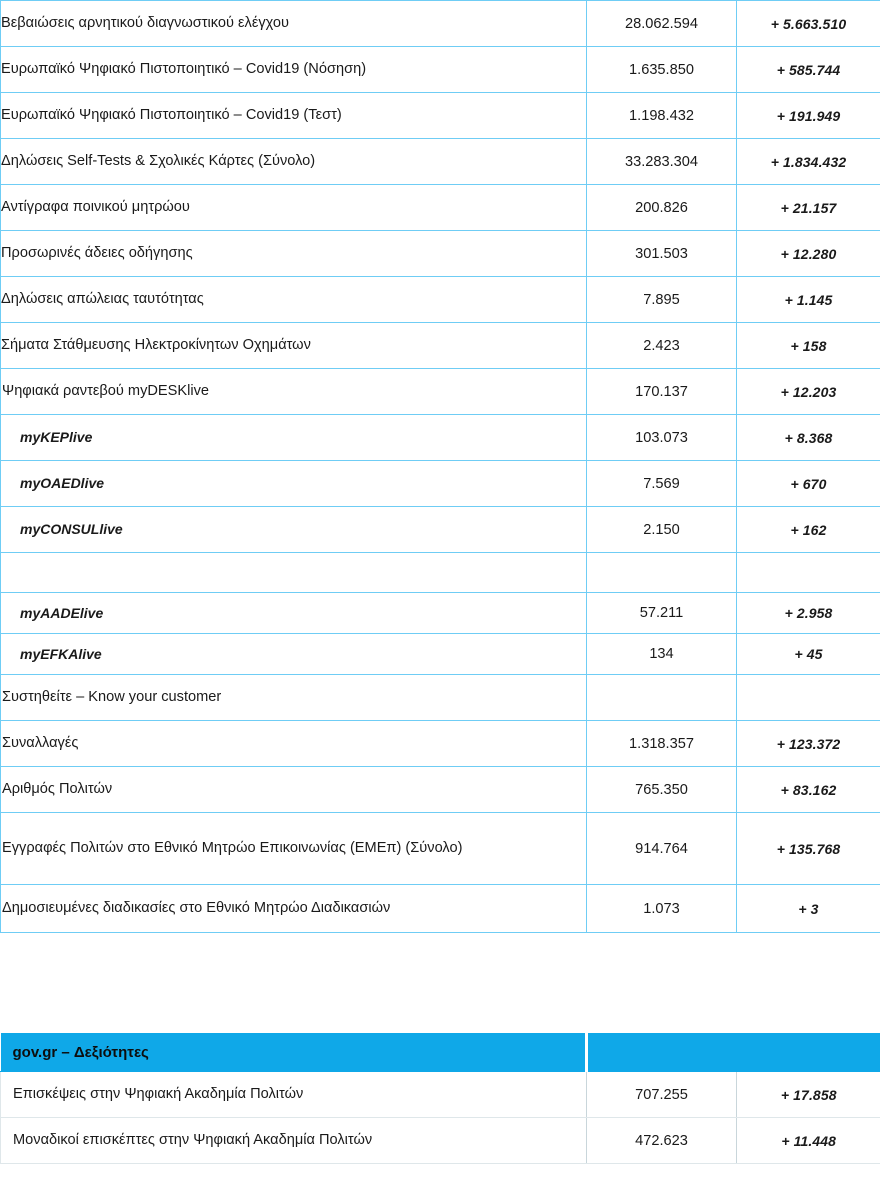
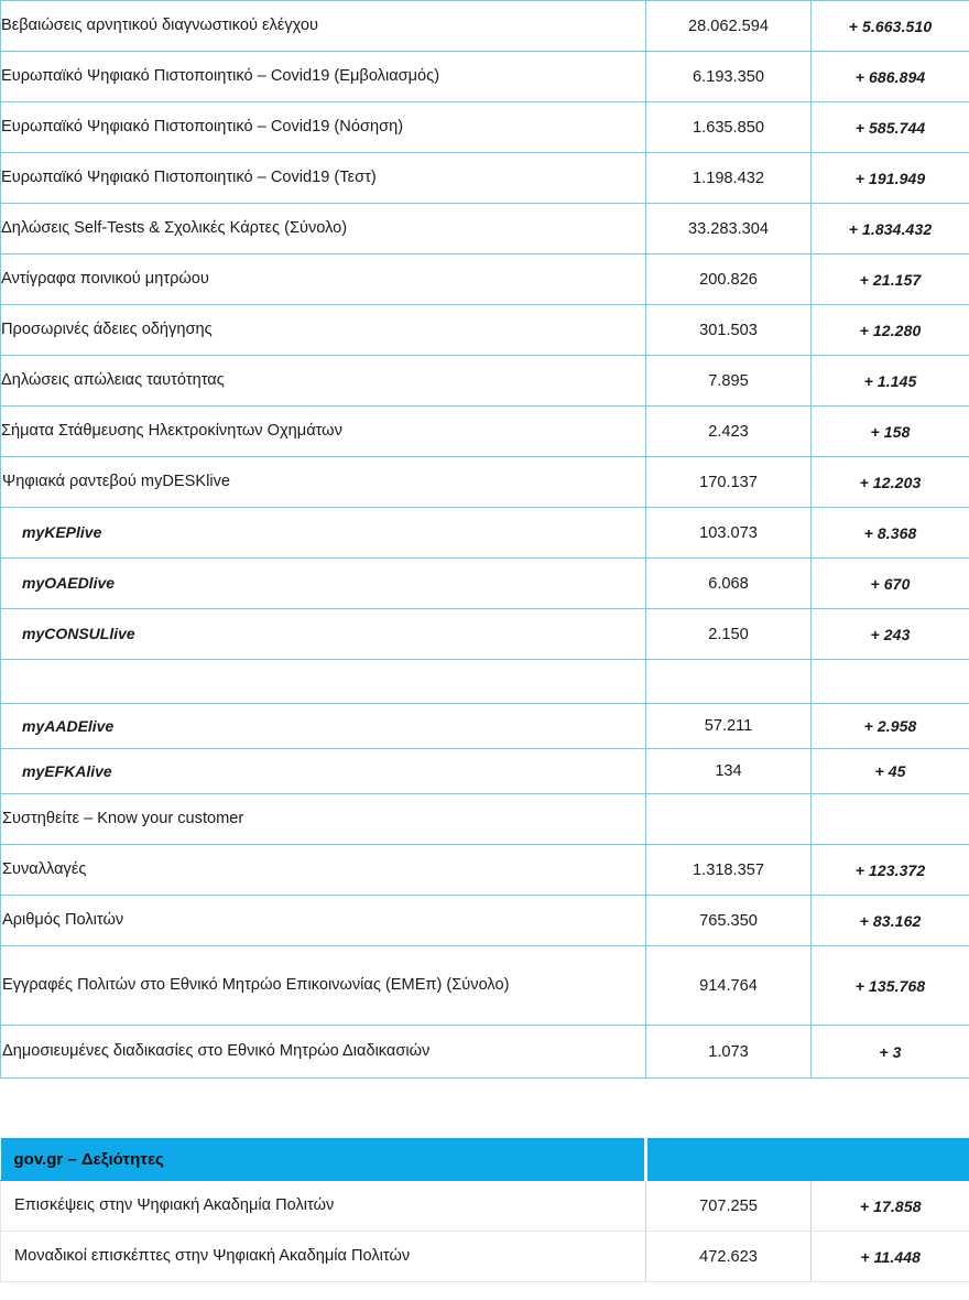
  Βεβαιώσεις αρνητικού διαγνωστικού ελέγχου	28.062.594	+ 5.663.510
+ Ευρωπαϊκό Ψηφιακό Πιστοποιητικό – Covid19 (Εμβολιασμός)	6.193.350	+ 686.894
  Ευρωπαϊκό Ψηφιακό Πιστοποιητικό – Covid19 (Νόσηση)	1.635.850	+ 585.744
  Ευρωπαϊκό Ψηφιακό Πιστοποιητικό – Covid19 (Τεστ)	1.198.432	+ 191.949
  Δηλώσεις Self-Tests & Σχολικές Κάρτες (Σύνολο)	33.283.304	+ 1.834.432
  Αντίγραφα ποινικού μητρώου	200.826	+ 21.157
  Προσωρινές άδειες οδήγησης	301.503	+ 12.280
  Δηλώσεις απώλειας ταυτότητας	7.895	+ 1.145
  Σήματα Στάθμευσης Ηλεκτροκίνητων Οχημάτων	2.423	+ 158
  Ψηφιακά ραντεβού myDESKlive	170.137	+ 12.203
  myKEPlive	103.073	+ 8.368
- myOAEDlive	7.569	+ 670
+ myOAEDlive	6.068	+ 670
- myCONSULlive	2.150	+ 162
+ myCONSULlive	2.150	+ 243
  myAADElive	57.211	+ 2.958
  myEFKAlive	134	+ 45
  Συστηθείτε – Know your customer
  Συναλλαγές	1.318.357	+ 123.372
  Αριθμός Πολιτών	765.350	+ 83.162
  Εγγραφές Πολιτών στο Εθνικό Μητρώο Επικοινωνίας (ΕΜΕπ) (Σύνολο)	914.764	+ 135.768
  Δημοσιευμένες διαδικασίες στο Εθνικό Μητρώο Διαδικασιών	1.073	+ 3
  gov.gr – Δεξιότητες
  Επισκέψεις στην Ψηφιακή Ακαδημία Πολιτών	707.255	+ 17.858
  Μοναδικοί επισκέπτες στην Ψηφιακή Ακαδημία Πολιτών	472.623	+ 11.448
